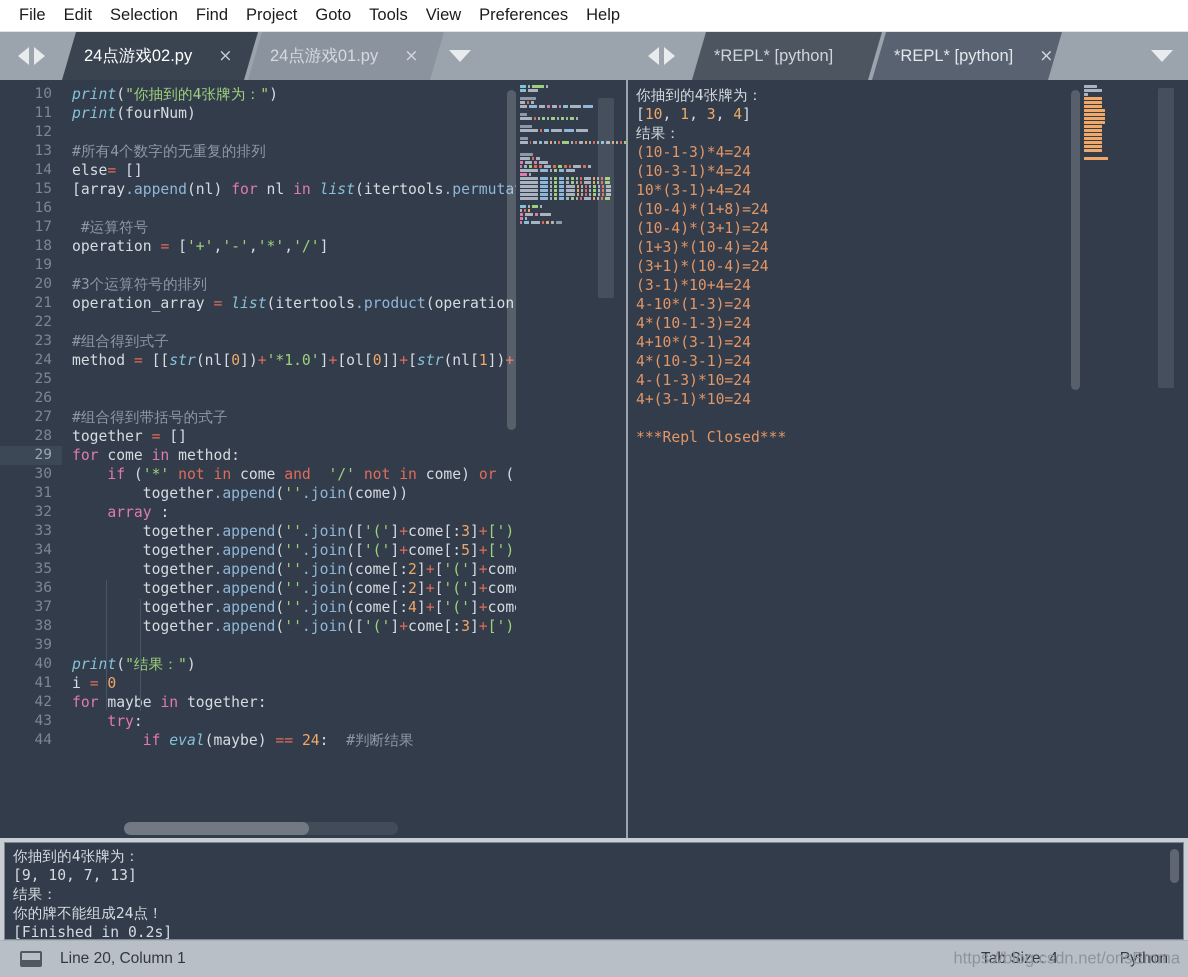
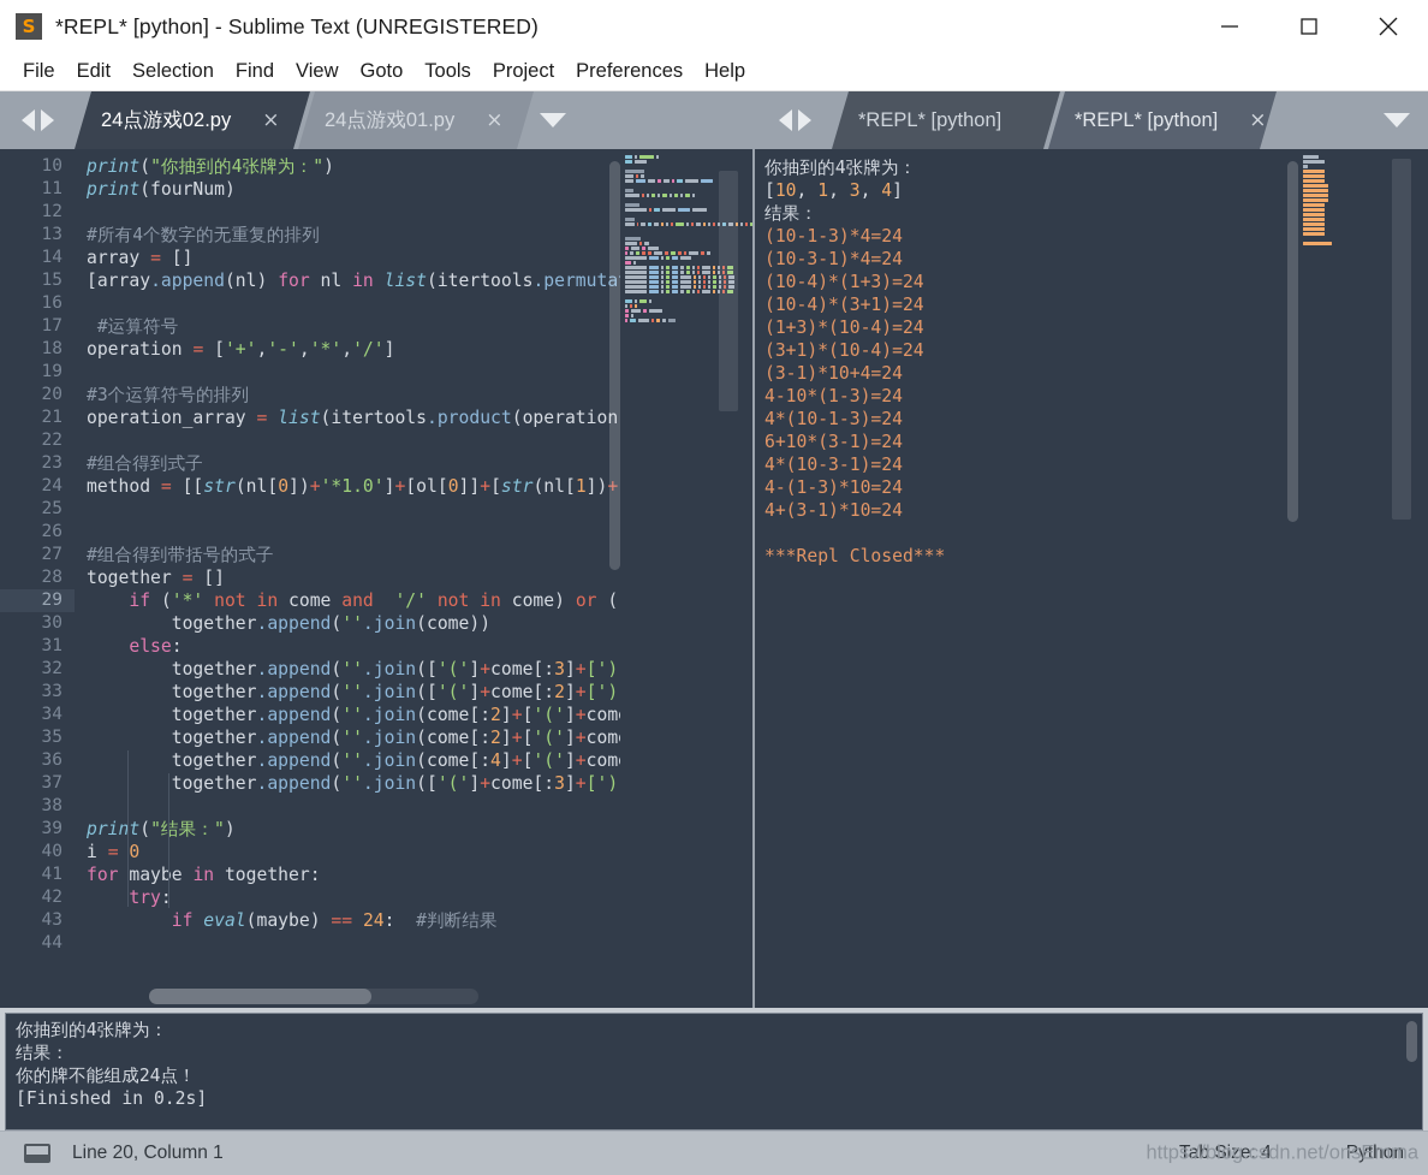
+ S
+ *REPL* [python] - Sublime Text (UNREGISTERED)
  File
  Edit
  Selection
  Find
- Project
+ View
  Goto
  Tools
- View
+ Project
  Preferences
  Help
  24点游戏02.py
  ×
  24点游戏01.py
  ×
  *REPL* [python]
  *REPL* [python]
  ×
  10
  11
  12
  13
  14
  15
  16
  17
  18
  19
  20
  21
  22
  23
  24
  25
  26
  27
  28
  29
  30
  31
  32
  33
  34
  35
  36
  37
  38
  39
  40
  41
  42
  43
  44
  print("你抽到的4张牌为：")
  print(fourNum)
  #所有4个数字的无重复的排列
- else= []
+ array = []
  [array.append(nl) for nl in list(itertools.permuta
  #运算符号
  operation = ['+','-','*','/']
  #3个运算符号的排列
  operation_array = list(itertools.product(operation
  #组合得到式子
  method = [[str(nl[0])+'*1.0']+[ol[0]]+[str(nl[1])+
  #组合得到带括号的式子
  together = []
- for come in method:
  if ('*' not in come and '/' not in come) or (
  together.append(''.join(come))
- array :
+ else:
  together.append(''.join(['(']+come[:3]+[')
- together.append(''.join(['(']+come[:5]+[')
+ together.append(''.join(['(']+come[:2]+[')
  together.append(''.join(come[:2]+['(']+com
  together.append(''.join(come[:2]+['(']+com
  together.append(''.join(come[:4]+['(']+com
  together.append(''.join(['(']+come[:3]+[')
  print("结果：")
  i = 0
  for maybe in together:
  try:
  if eval(maybe) == 24: #判断结果
  你抽到的4张牌为：
  [10, 1, 3, 4]
  结果：
  (10-1-3)*4=24
  (10-3-1)*4=24
- 10*(3-1)+4=24
- (10-4)*(1+8)=24
+ (10-4)*(1+3)=24
  (10-4)*(3+1)=24
  (1+3)*(10-4)=24
  (3+1)*(10-4)=24
  (3-1)*10+4=24
  4-10*(1-3)=24
  4*(10-1-3)=24
- 4+10*(3-1)=24
+ 6+10*(3-1)=24
  4*(10-3-1)=24
  4-(1-3)*10=24
  4+(3-1)*10=24
  ***Repl Closed***
  你抽到的4张牌为：
- [9, 10, 7, 13]
  结果：
  你的牌不能组成24点！
  [Finished in 0.2s]
  Line 20, Column 1
  Tab Size: 4
  Python
  https://blog.csdn.net/onsEmma
